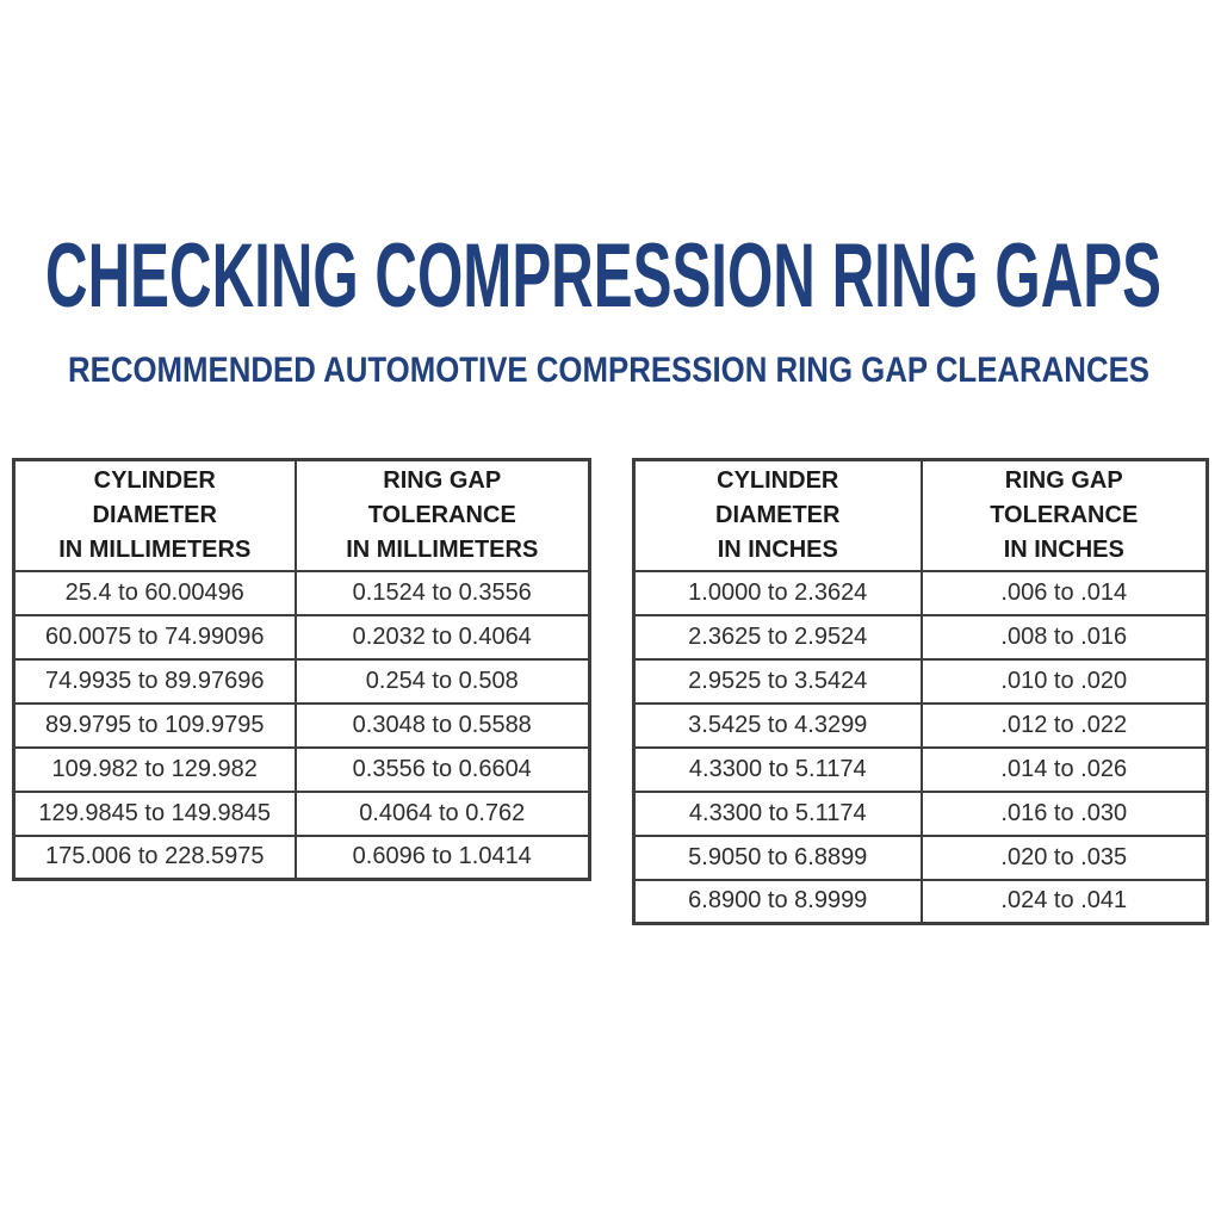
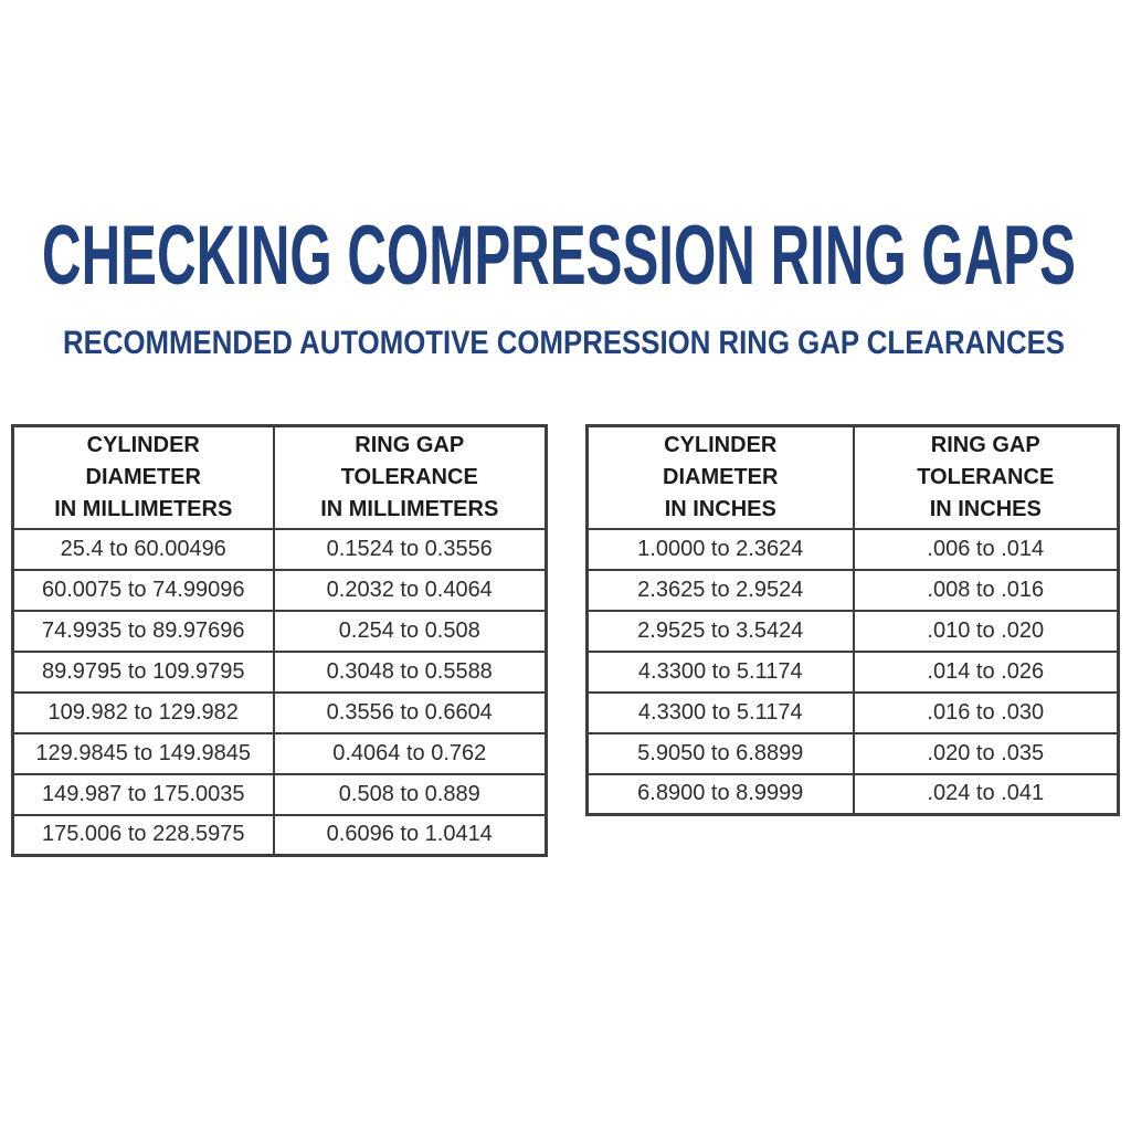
  CHECKING COMPRESSION RING GAPS
  RECOMMENDED AUTOMOTIVE COMPRESSION RING GAP CLEARANCES
  CYLINDER DIAMETER IN MILLIMETERS	RING GAP TOLERANCE IN MILLIMETERS
  25.4 to 60.00496	0.1524 to 0.3556
  60.0075 to 74.99096	0.2032 to 0.4064
  74.9935 to 89.97696	0.254 to 0.508
  89.9795 to 109.9795	0.3048 to 0.5588
  109.982 to 129.982	0.3556 to 0.6604
  129.9845 to 149.9845	0.4064 to 0.762
+ 149.987 to 175.0035	0.508 to 0.889
  175.006 to 228.5975	0.6096 to 1.0414
  CYLINDER DIAMETER IN INCHES	RING GAP TOLERANCE IN INCHES
  1.0000 to 2.3624	.006 to .014
  2.3625 to 2.9524	.008 to .016
  2.9525 to 3.5424	.010 to .020
- 3.5425 to 4.3299	.012 to .022
  4.3300 to 5.1174	.014 to .026
  4.3300 to 5.1174	.016 to .030
  5.9050 to 6.8899	.020 to .035
  6.8900 to 8.9999	.024 to .041
